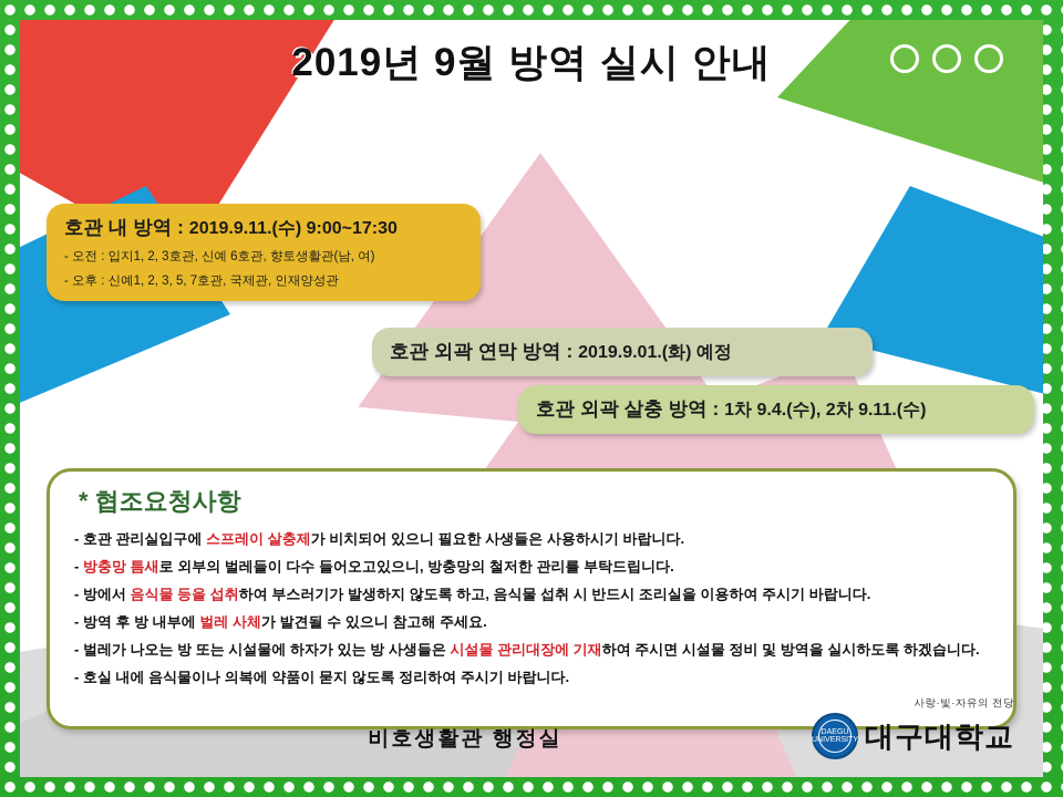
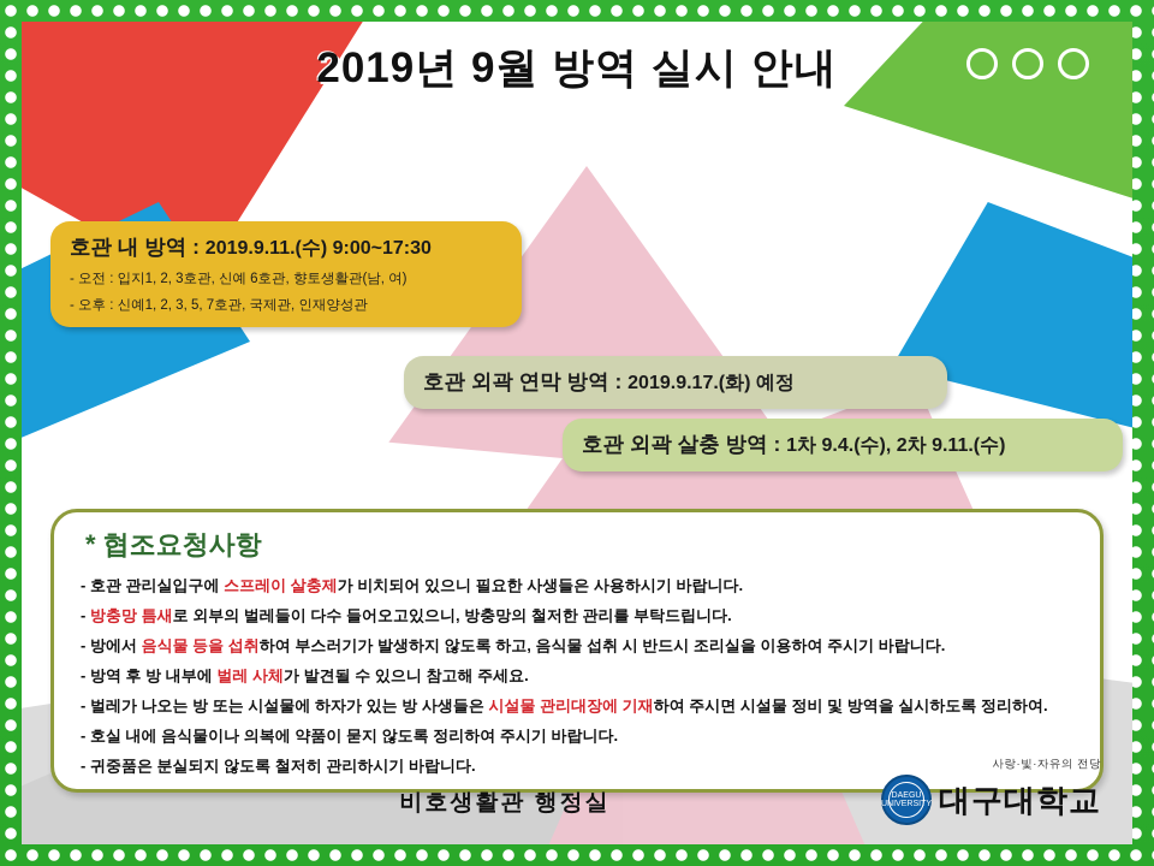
  2019년 9월 방역 실시 안내
  호관 내 방역 : 2019.9.11.(수) 9:00~17:30
  - 오전 : 입지1, 2, 3호관, 신예 6호관, 향토생활관(남, 여)
  - 오후 : 신예1, 2, 3, 5, 7호관, 국제관, 인재양성관
- 호관 외곽 연막 방역 : 2019.9.01.(화) 예정
+ 호관 외곽 연막 방역 : 2019.9.17.(화) 예정
  호관 외곽 살충 방역 : 1차 9.4.(수), 2차 9.11.(수)
  * 협조요청사항
  - 호관 관리실입구에 스프레이 살충제가 비치되어 있으니 필요한 사생들은 사용하시기 바랍니다.
  - 방충망 틈새로 외부의 벌레들이 다수 들어오고있으니, 방충망의 철저한 관리를 부탁드립니다.
  - 방에서 음식물 등을 섭취하여 부스러기가 발생하지 않도록 하고, 음식물 섭취 시 반드시 조리실을 이용하여 주시기 바랍니다.
  - 방역 후 방 내부에 벌레 사체가 발견될 수 있으니 참고해 주세요.
- - 벌레가 나오는 방 또는 시설물에 하자가 있는 방 사생들은 시설물 관리대장에 기재하여 주시면 시설물 정비 및 방역을 실시하도록 하겠습니다.
+ - 벌레가 나오는 방 또는 시설물에 하자가 있는 방 사생들은 시설물 관리대장에 기재하여 주시면 시설물 정비 및 방역을 실시하도록 정리하여.
  - 호실 내에 음식물이나 의복에 약품이 묻지 않도록 정리하여 주시기 바랍니다.
+ - 귀중품은 분실되지 않도록 철저히 관리하시기 바랍니다.
  비호생활관 행정실
  사랑·빛·자유의 전당
  대구대학교
